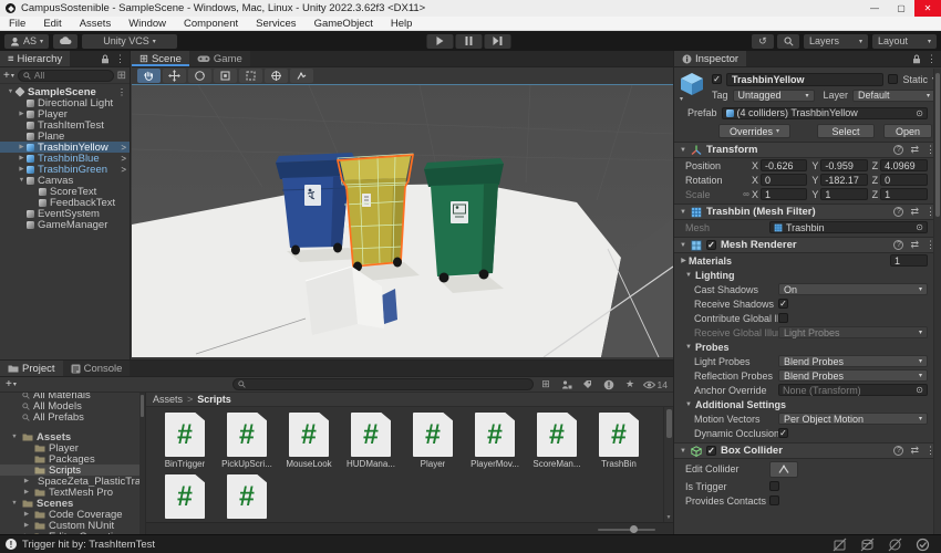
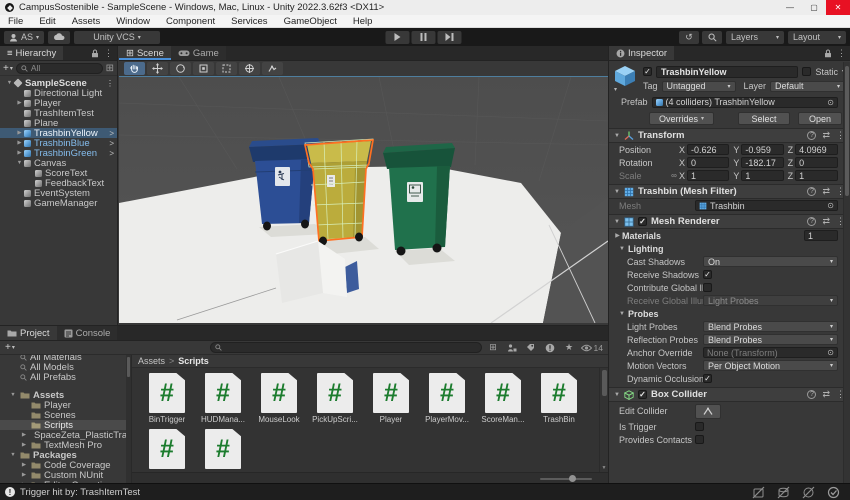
  CampusSostenible - SampleScene - Windows, Mac, Linux - Unity 2022.3.62f3 <DX11>
  —
  ▢
  ✕
  File
  Edit
  Assets
  Window
  Component
  Services
  GameObject
  Help
  AS
  Unity VCS
  ↺
  Layers
  Layout
  ≡
  Hierarchy
  ⋮
  +
  All
  ⊞
  SampleScene
  ⋮
  Directional Light
  Player
  TrashItemTest
  Plane
  TrashbinYellow
  >
  TrashbinBlue
  >
  TrashbinGreen
  >
  Canvas
  ScoreText
  FeedbackText
  EventSystem
  GameManager
  ⊞
  Scene
  Game
  Inspector
  ⋮
  ✓
  TrashbinYellow
  Static
  Tag
  Untagged
  Layer
  Default
  Prefab
  (4 colliders) TrashbinYellow
  ⊙
  Overrides
  Select
  Open
  Transform
  ⇄
  ⋮
  Position
  X
  -0.626
  Y
  -0.959
  Z
  4.0969
  Rotation
  X
  0
  Y
  -182.17
  Z
  0
  Scale
  ∞
  X
  1
  Y
  1
  Z
  1
  Trashbin (Mesh Filter)
  ⇄
  ⋮
  Mesh
  Trashbin
  ⊙
  ✓
  Mesh Renderer
  ⇄
  ⋮
  Materials
  1
  Lighting
  Cast Shadows
  On
  Receive Shadows
  ✓
  Light Probes
  Probes
  Light Probes
  Blend Probes
  Reflection Probes
  Blend Probes
  Anchor Override
  None (Transform)
  ⊙
- Additional Settings
  Motion Vectors
  Per Object Motion
  Dynamic Occlusion
  ✓
  ✓
  Box Collider
  ⇄
  ⋮
  Edit Collider
  Is Trigger
  Provides Contacts
  Project
  Console
  +
  ⊞
  ★
  14
  All Materials
  All Models
  All Prefabs
  Assets
  Player
- Packages
+ Scenes
  Scripts
  SpaceZeta_PlasticTra
  TextMesh Pro
- Scenes
+ Packages
  Code Coverage
  Custom NUnit
  Assets
  >
  Scripts
  #
  BinTrigger
  #
- PickUpScri...
+ HUDMana...
  #
  MouseLook
  #
- HUDMana...
+ PickUpScri...
  #
  Player
  #
  PlayerMov...
  #
  ScoreMan...
  #
  TrashBin
  #
  #
  !
  Trigger hit by: TrashItemTest
